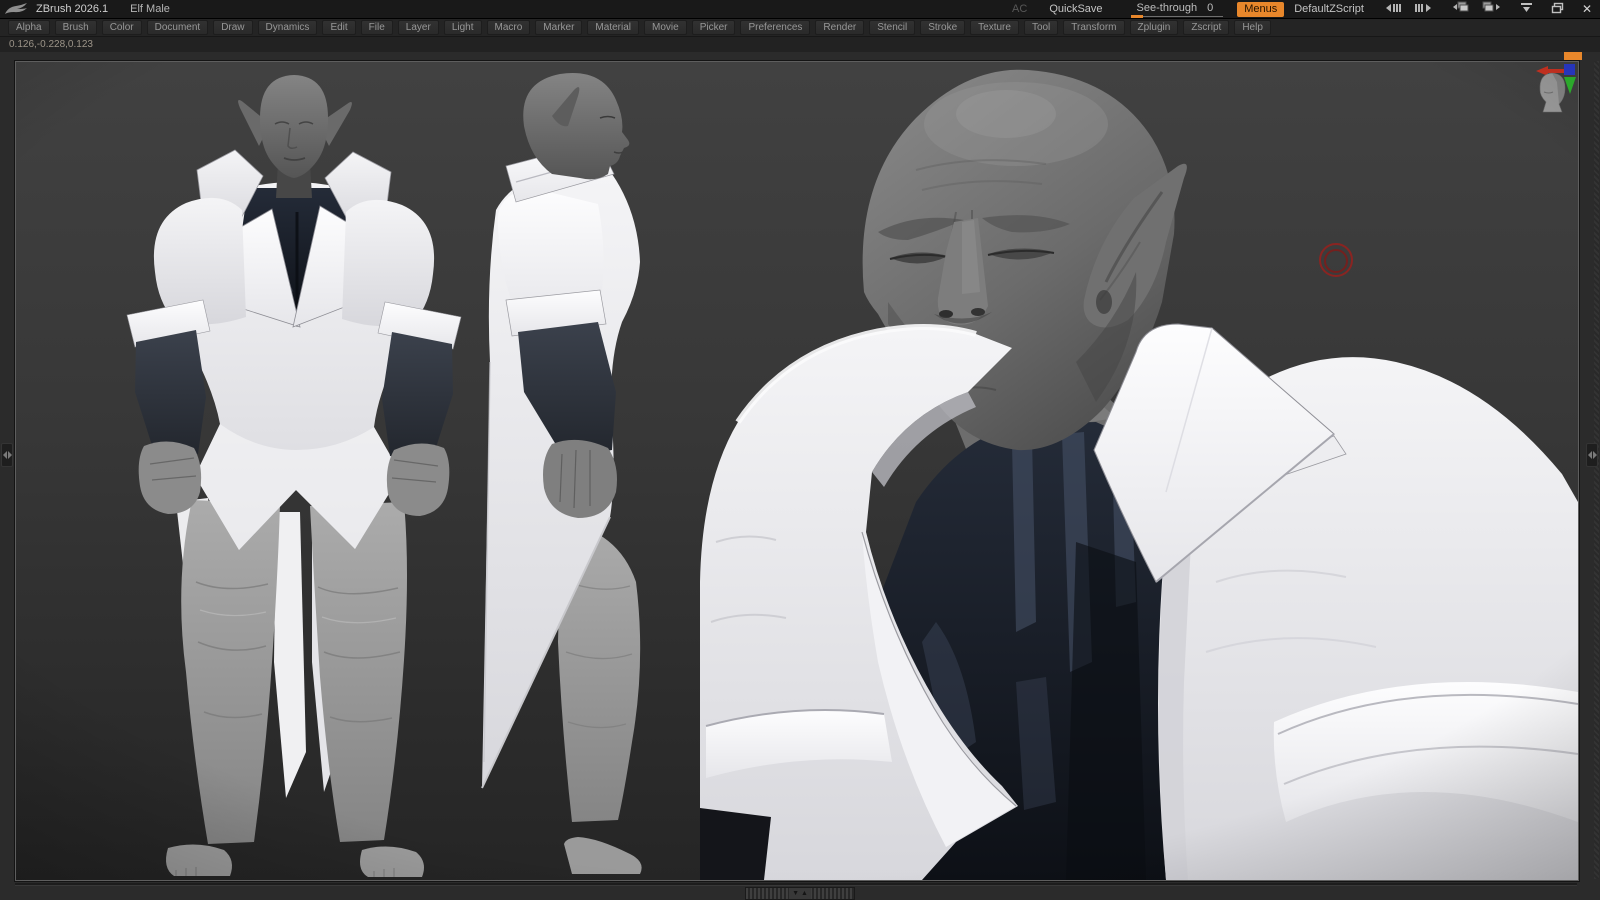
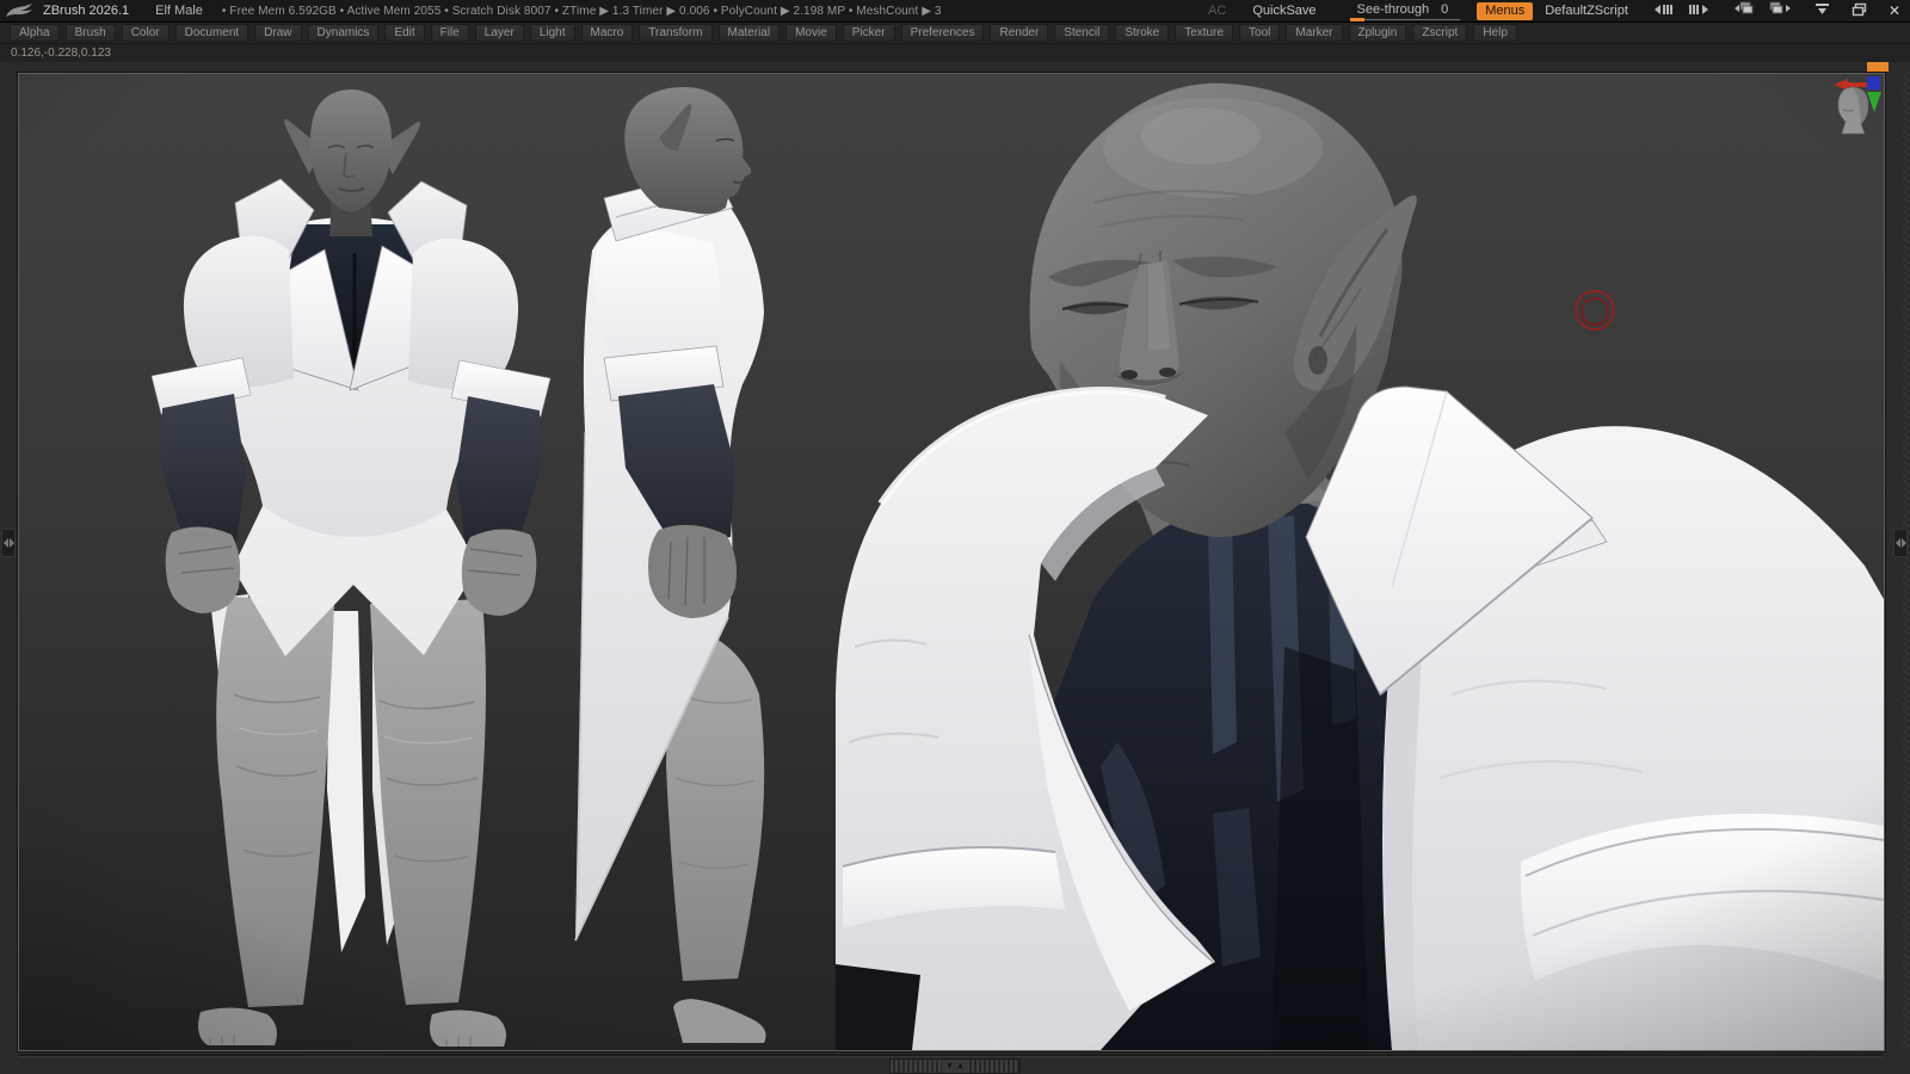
  ZBrush 2026.1
  Elf Male
+ • Free Mem 6.592GB • Active Mem 2055 • Scratch Disk 8007 • ZTime ▶ 1.3 Timer ▶ 0.006 • PolyCount ▶ 2.198 MP • MeshCount ▶ 3
  AC
  QuickSave
  See-through
  0
  Menus
  DefaultZScript
  ✕
  Alpha
  Brush
  Color
  Document
  Draw
  Dynamics
  Edit
  File
  Layer
  Light
  Macro
- Marker
+ Transform
  Material
  Movie
  Picker
  Preferences
  Render
  Stencil
  Stroke
  Texture
  Tool
- Transform
+ Marker
  Zplugin
  Zscript
  Help
  0.126,-0.228,0.123
